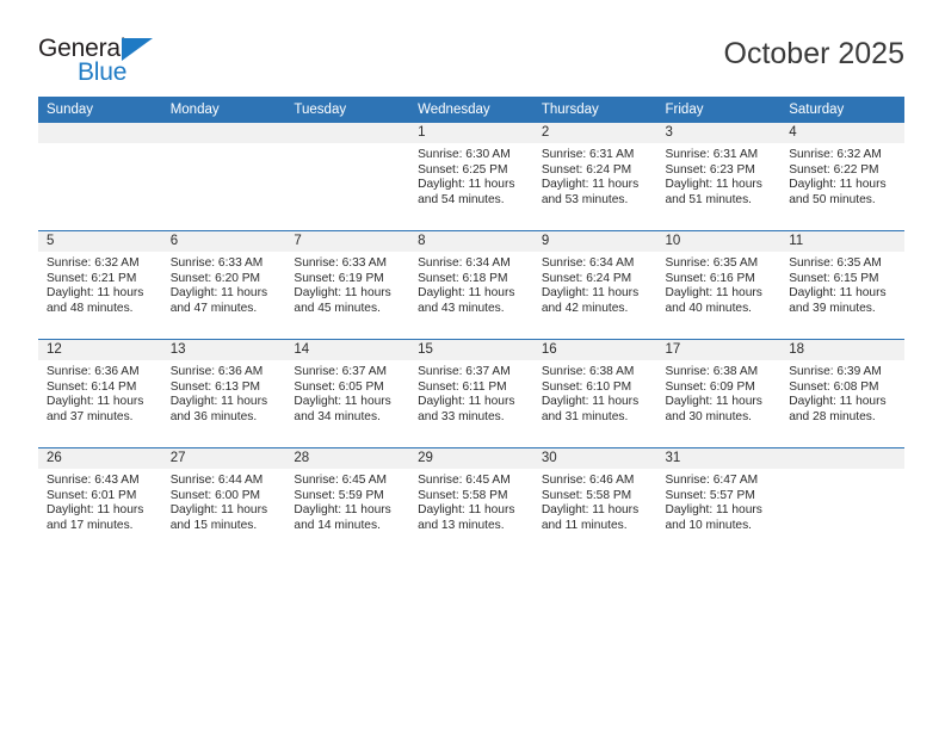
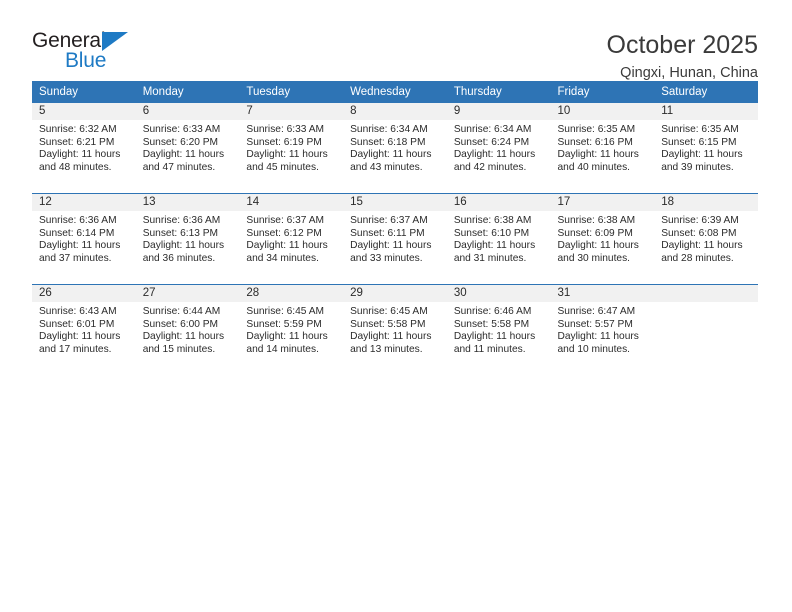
  General
  Blue
  October 2025
+ Qingxi, Hunan, China
  Sunday	Monday	Tuesday	Wednesday	Thursday	Friday	Saturday
- 			1Sunrise: 6:30 AMSunset: 6:25 PMDaylight: 11 hoursand 54 minutes.	2Sunrise: 6:31 AMSunset: 6:24 PMDaylight: 11 hoursand 53 minutes.	3Sunrise: 6:31 AMSunset: 6:23 PMDaylight: 11 hoursand 51 minutes.	4Sunrise: 6:32 AMSunset: 6:22 PMDaylight: 11 hoursand 50 minutes.
  5Sunrise: 6:32 AMSunset: 6:21 PMDaylight: 11 hoursand 48 minutes.	6Sunrise: 6:33 AMSunset: 6:20 PMDaylight: 11 hoursand 47 minutes.	7Sunrise: 6:33 AMSunset: 6:19 PMDaylight: 11 hoursand 45 minutes.	8Sunrise: 6:34 AMSunset: 6:18 PMDaylight: 11 hoursand 43 minutes.	9Sunrise: 6:34 AMSunset: 6:24 PMDaylight: 11 hoursand 42 minutes.	10Sunrise: 6:35 AMSunset: 6:16 PMDaylight: 11 hoursand 40 minutes.	11Sunrise: 6:35 AMSunset: 6:15 PMDaylight: 11 hoursand 39 minutes.
- 12Sunrise: 6:36 AMSunset: 6:14 PMDaylight: 11 hoursand 37 minutes.	13Sunrise: 6:36 AMSunset: 6:13 PMDaylight: 11 hoursand 36 minutes.	14Sunrise: 6:37 AMSunset: 6:05 PMDaylight: 11 hoursand 34 minutes.	15Sunrise: 6:37 AMSunset: 6:11 PMDaylight: 11 hoursand 33 minutes.	16Sunrise: 6:38 AMSunset: 6:10 PMDaylight: 11 hoursand 31 minutes.	17Sunrise: 6:38 AMSunset: 6:09 PMDaylight: 11 hoursand 30 minutes.	18Sunrise: 6:39 AMSunset: 6:08 PMDaylight: 11 hoursand 28 minutes.
+ 12Sunrise: 6:36 AMSunset: 6:14 PMDaylight: 11 hoursand 37 minutes.	13Sunrise: 6:36 AMSunset: 6:13 PMDaylight: 11 hoursand 36 minutes.	14Sunrise: 6:37 AMSunset: 6:12 PMDaylight: 11 hoursand 34 minutes.	15Sunrise: 6:37 AMSunset: 6:11 PMDaylight: 11 hoursand 33 minutes.	16Sunrise: 6:38 AMSunset: 6:10 PMDaylight: 11 hoursand 31 minutes.	17Sunrise: 6:38 AMSunset: 6:09 PMDaylight: 11 hoursand 30 minutes.	18Sunrise: 6:39 AMSunset: 6:08 PMDaylight: 11 hoursand 28 minutes.
  26Sunrise: 6:43 AMSunset: 6:01 PMDaylight: 11 hoursand 17 minutes.	27Sunrise: 6:44 AMSunset: 6:00 PMDaylight: 11 hoursand 15 minutes.	28Sunrise: 6:45 AMSunset: 5:59 PMDaylight: 11 hoursand 14 minutes.	29Sunrise: 6:45 AMSunset: 5:58 PMDaylight: 11 hoursand 13 minutes.	30Sunrise: 6:46 AMSunset: 5:58 PMDaylight: 11 hoursand 11 minutes.	31Sunrise: 6:47 AMSunset: 5:57 PMDaylight: 11 hoursand 10 minutes.
